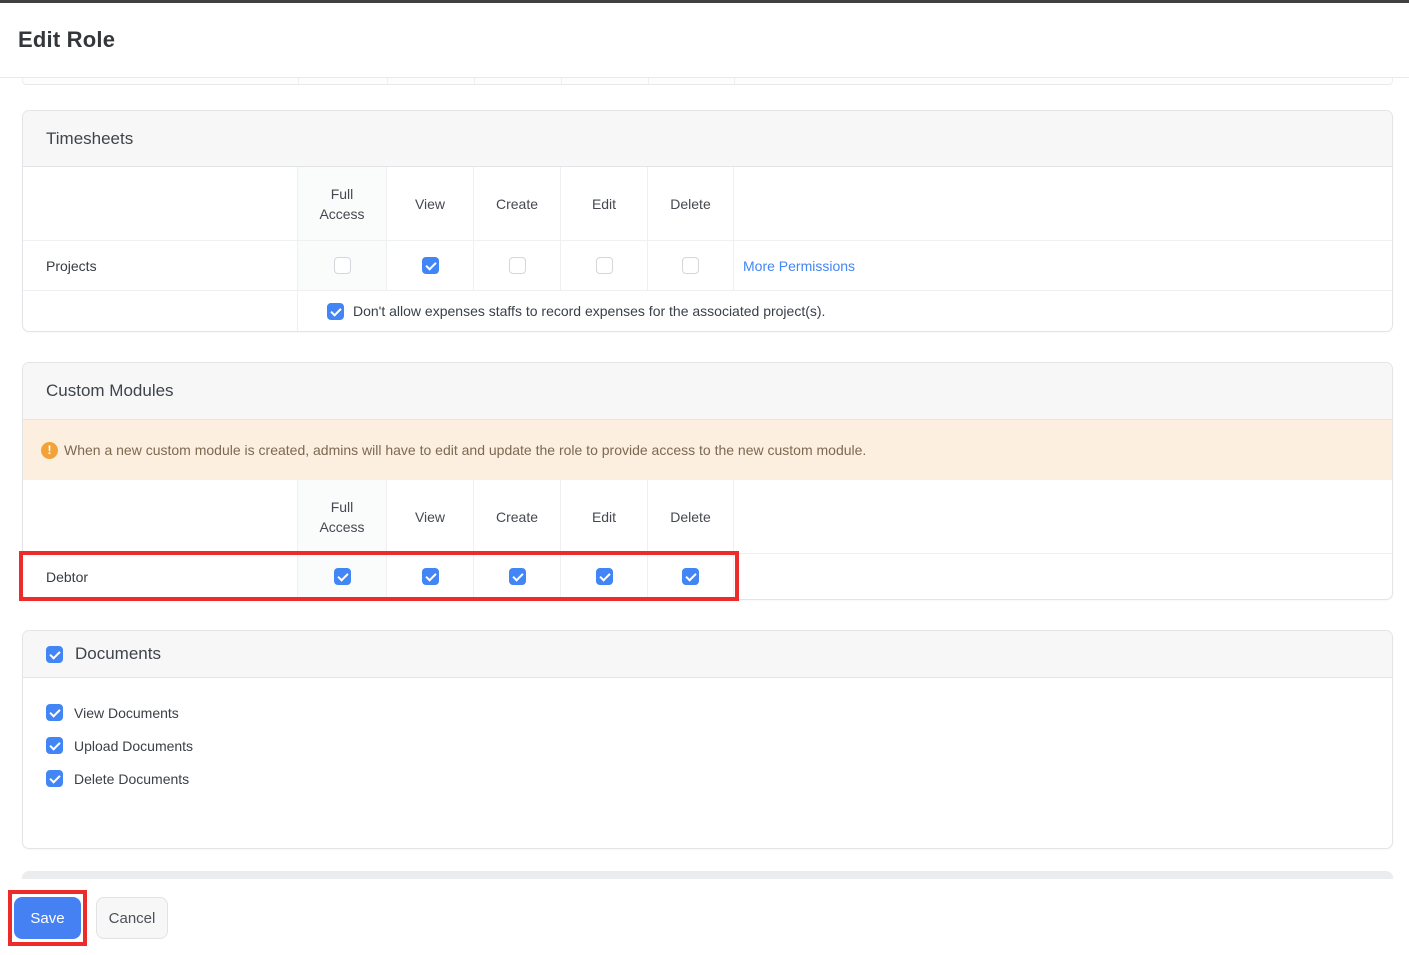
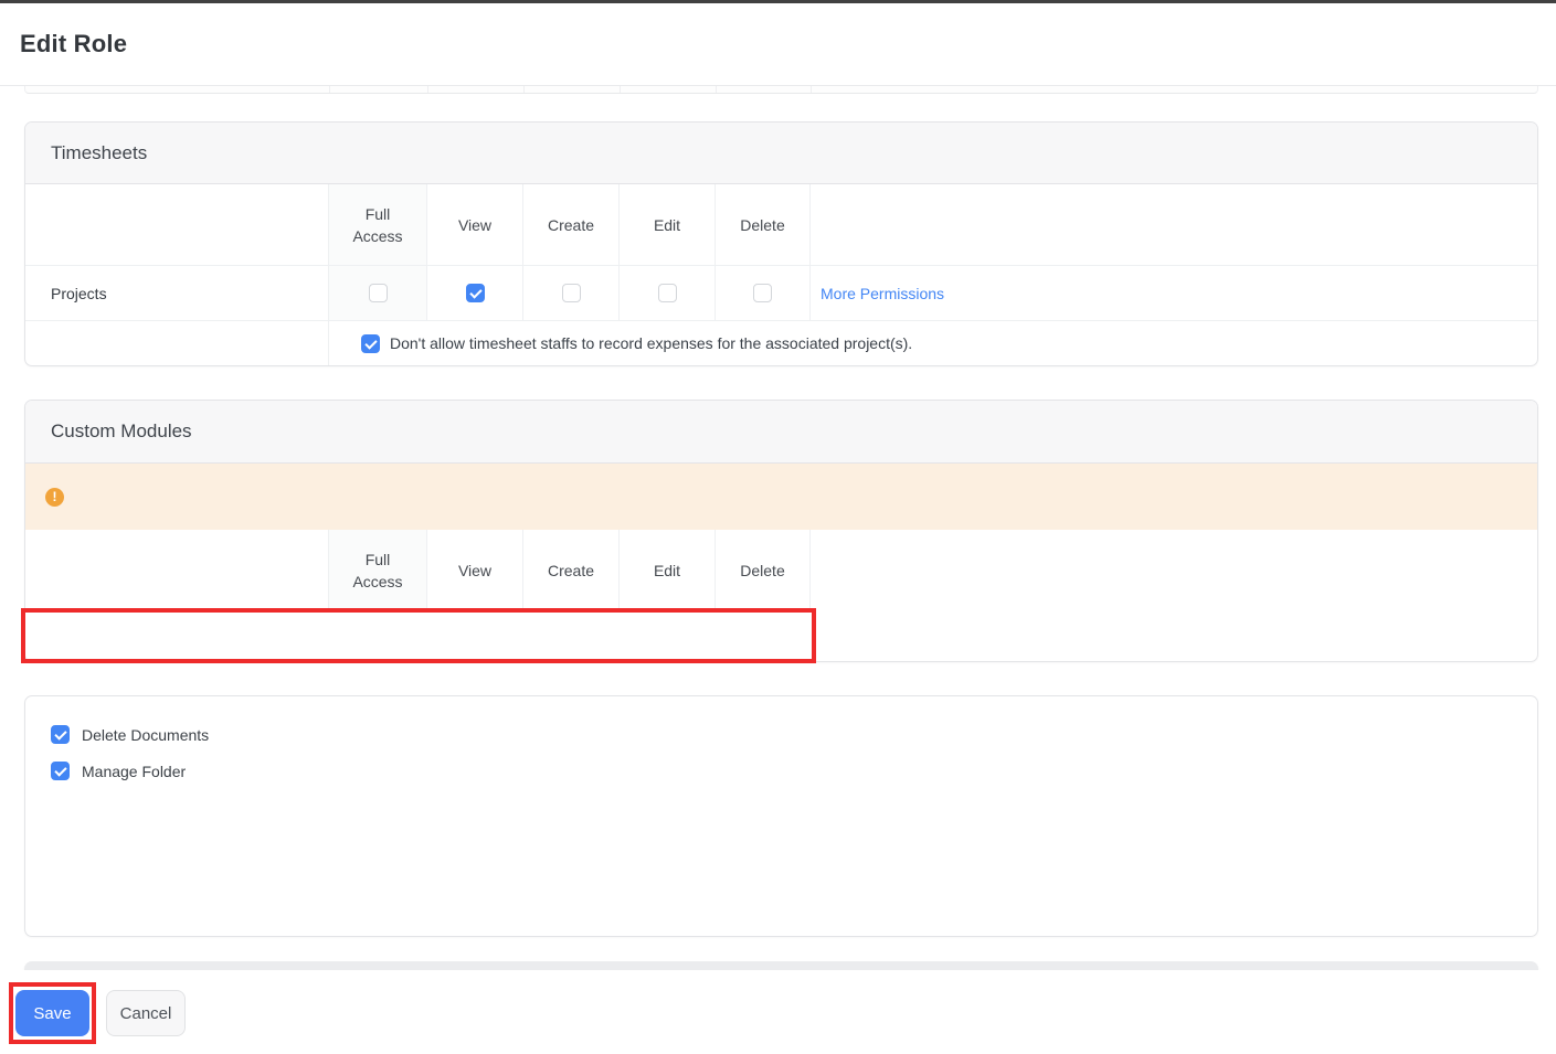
  Edit Role
  Timesheets
  Full Access
  View
  Create
  Edit
  Delete
  Projects
  More Permissions
- Don't allow expenses staffs to record expenses for the associated project(s).
+ Don't allow timesheet staffs to record expenses for the associated project(s).
  Custom Modules
  !
- When a new custom module is created, admins will have to edit and update the role to provide access to the new custom module.
  Full Access
  View
  Create
  Edit
  Delete
- Debtor
- Documents
- View Documents
- Upload Documents
  Delete Documents
+ Manage Folder
  Save
  Cancel
